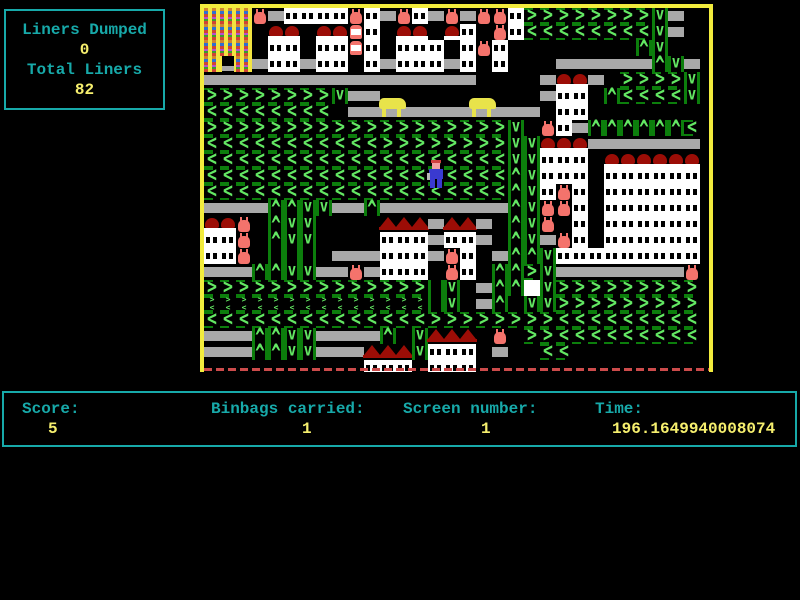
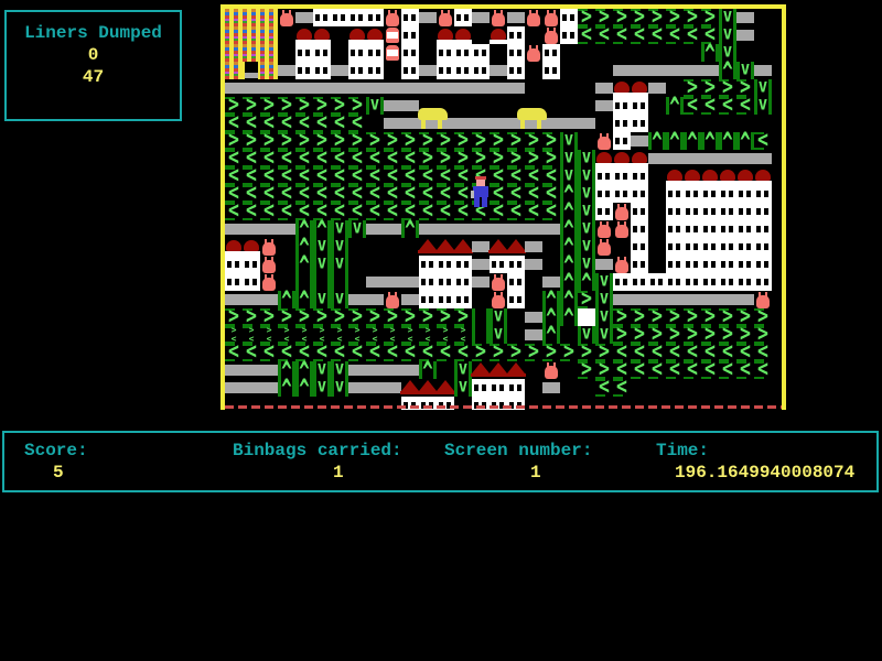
  Liners Dumped
  0
- Total Liners
- 82
+ 47
  Score:
  5
  Binbags carried:
  1
  Screen number:
  1
  Time:
  196.1649940008074
